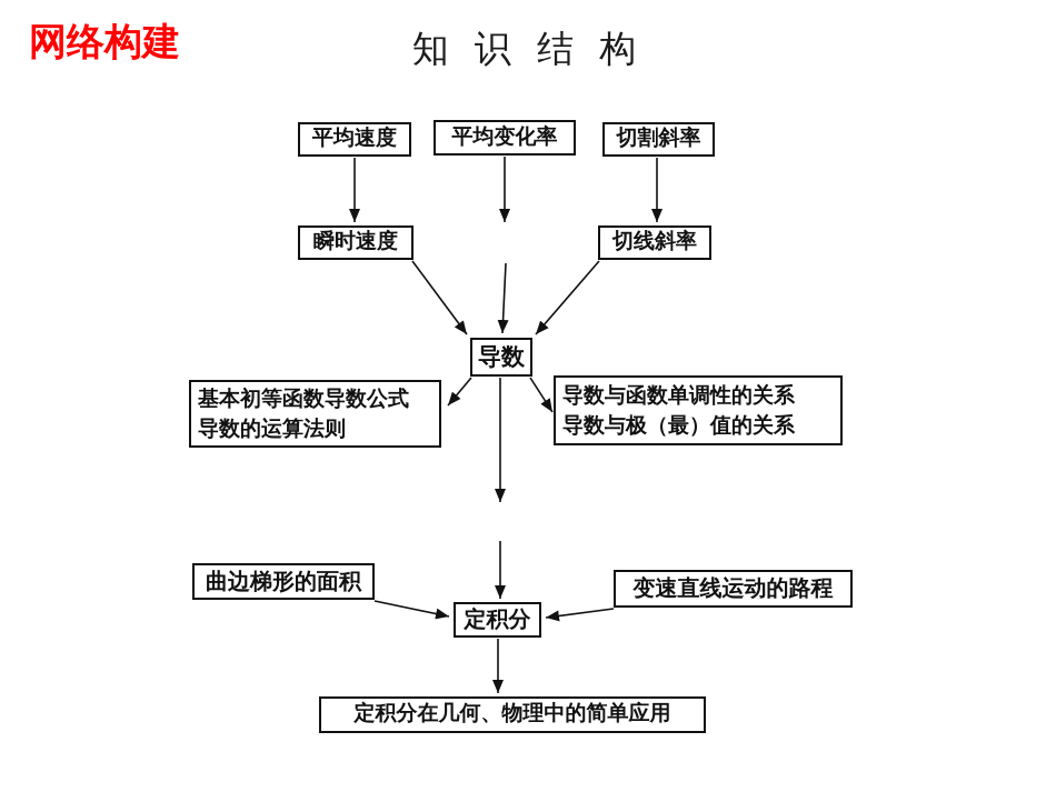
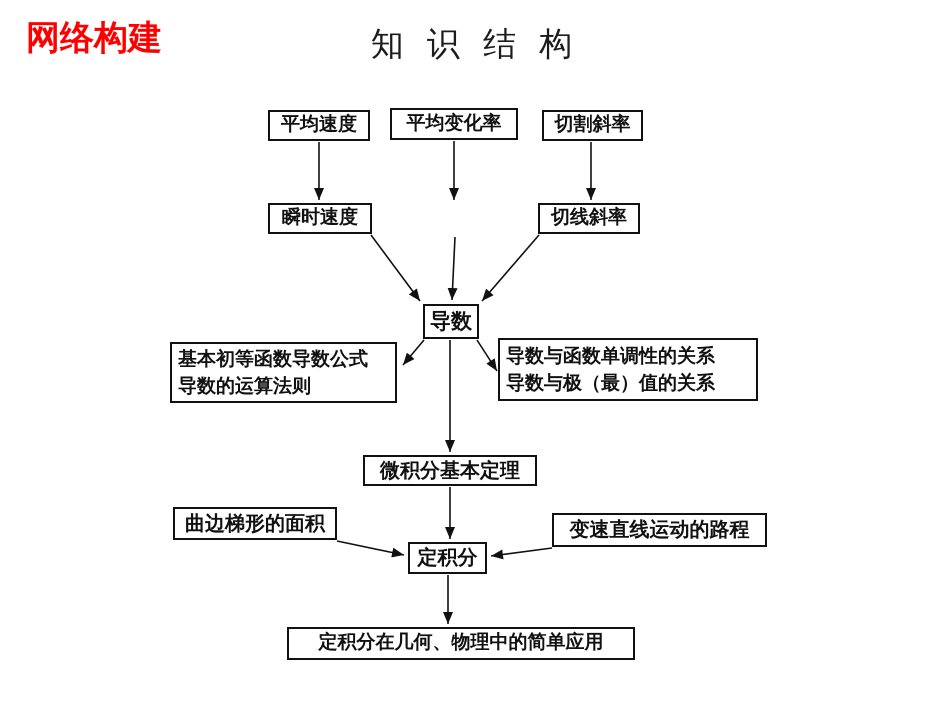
  网络构建
  知 识 结 构
  平均速度
  平均变化率
  切割斜率
  瞬时速度
  切线斜率
  导数
  基本初等函数导数公式
  导数的运算法则
  导数与函数单调性的关系
  导数与极（最）值的关系
+ 微积分基本定理
  曲边梯形的面积
  变速直线运动的路程
  定积分
  定积分在几何、物理中的简单应用
